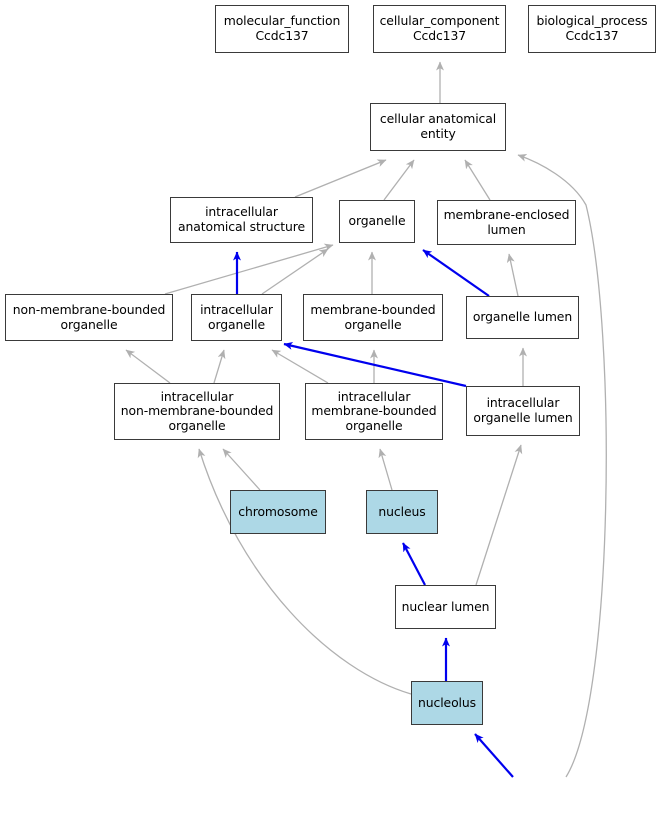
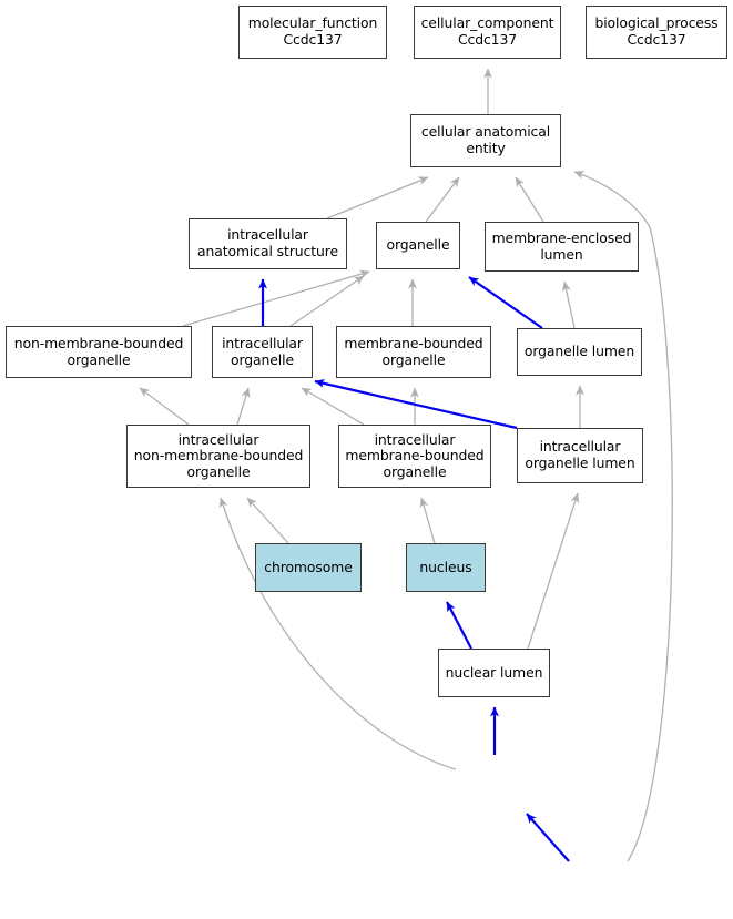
  molecular_function
  Ccdc137
  cellular_component
  Ccdc137
  biological_process
  Ccdc137
  cellular anatomical
  entity
  intracellular
  anatomical structure
  organelle
  membrane-enclosed
  lumen
  non-membrane-bounded
  organelle
  intracellular
  organelle
  membrane-bounded
  organelle
  organelle lumen
  intracellular
  non-membrane-bounded
  organelle
  intracellular
  membrane-bounded
  organelle
  intracellular
  organelle lumen
  chromosome
  nucleus
  nuclear lumen
- nucleolus
